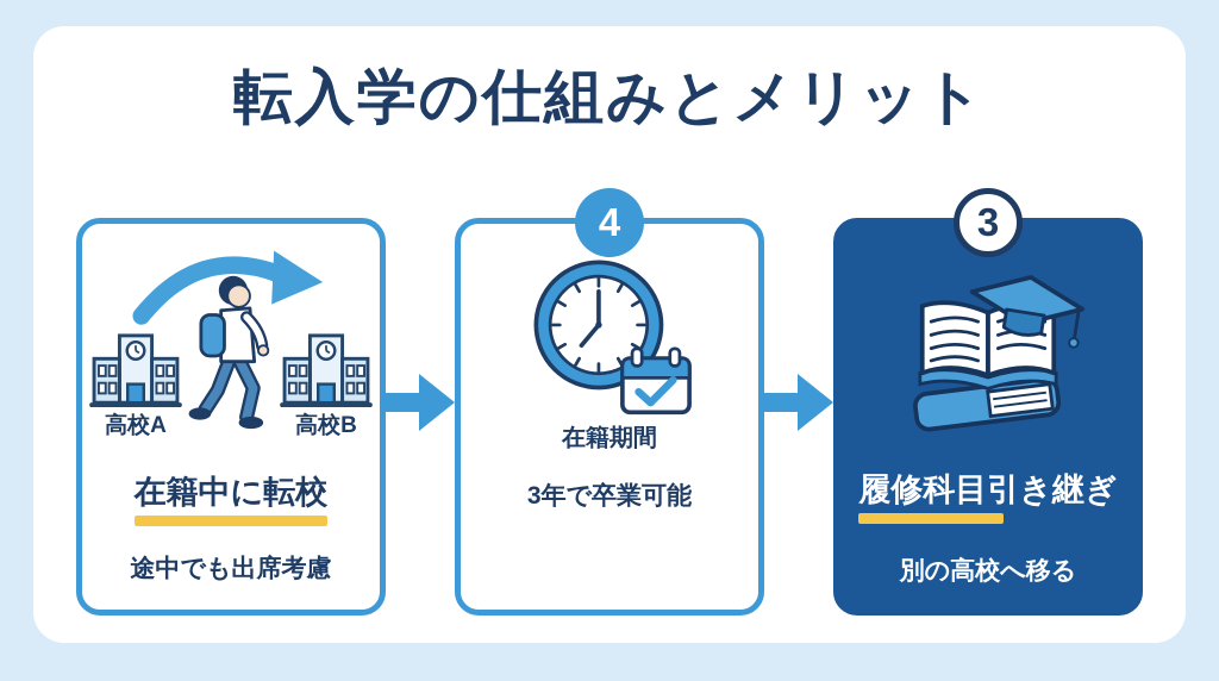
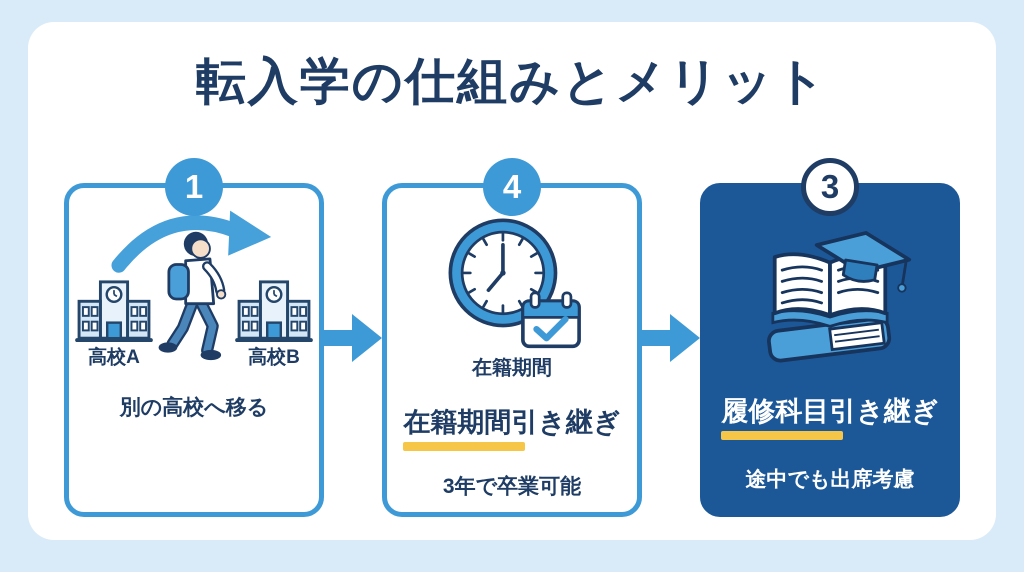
  転入学の仕組みとメリット
+ 1
  高校A
  高校B
- 在籍中に転校
- 途中でも出席考慮
+ 別の高校へ移る
  4
  在籍期間
+ 在籍期間引き継ぎ
  3年で卒業可能
  3
  履修科目引き継ぎ
- 別の高校へ移る
+ 途中でも出席考慮
